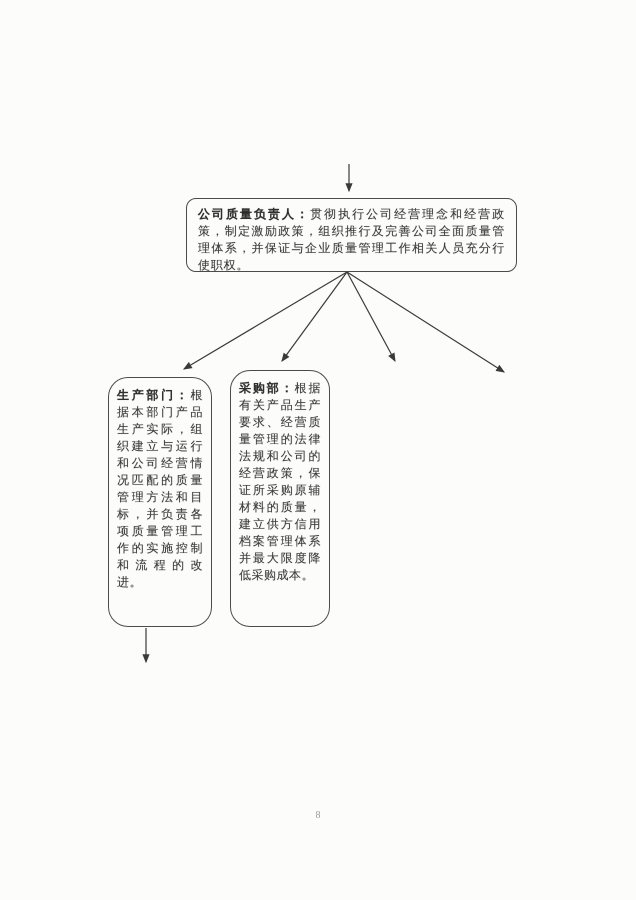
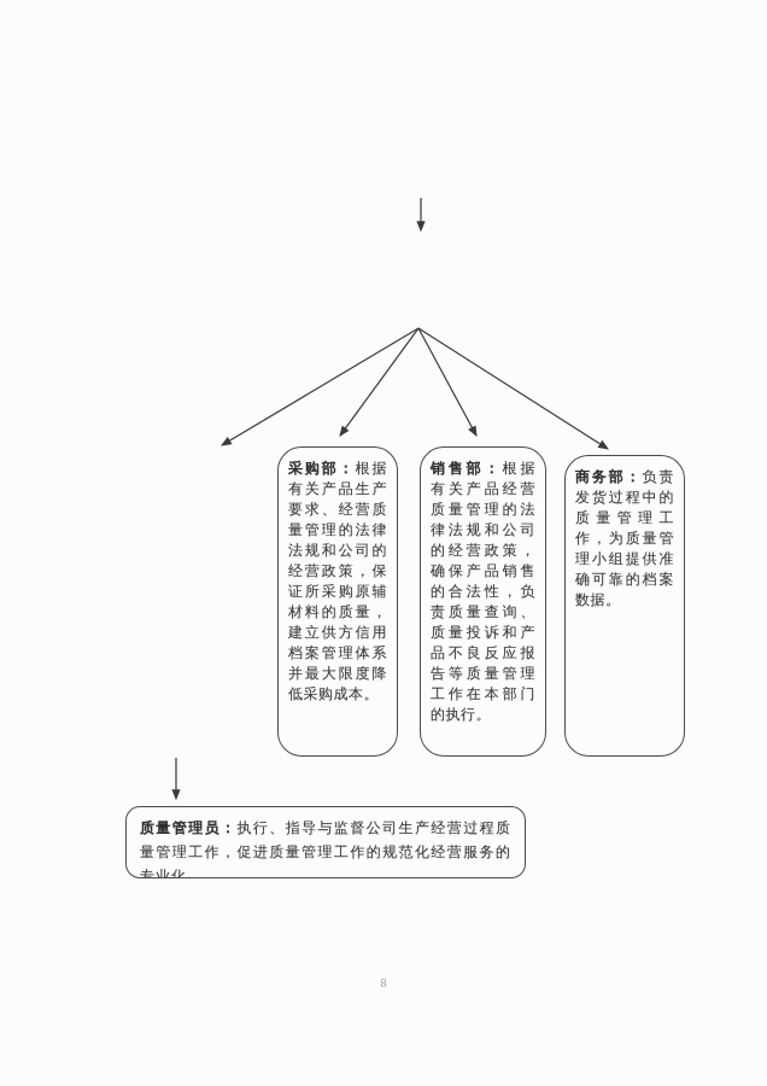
- 公司质量负责人：贯彻执行公司经营理念和经营政策，制定激励政策，组织推行及完善公司全面质量管理体系，并保证与企业质量管理工作相关人员充分行使职权。
- 生产部门：根据本部门产品生产实际，组织建立与运行和公司经营情况匹配的质量管理方法和目标，并负责各项质量管理工作的实施控制和流程的改进。
  采购部：根据有关产品生产要求、经营质量管理的法律法规和公司的经营政策，保证所采购原辅材料的质量，建立供方信用档案管理体系并最大限度降低采购成本。
+ 销售部：根据有关产品经营质量管理的法律法规和公司的经营政策，确保产品销售的合法性，负责质量查询、质量投诉和产品不良反应报告等质量管理工作在本部门的执行。
+ 商务部：负责发货过程中的质量管理工作，为质量管理小组提供准确可靠的档案数据。
+ 质量管理员：执行、指导与监督公司生产经营过程质量管理工作，促进质量管理工作的规范化经营服务的专业化。
  8
